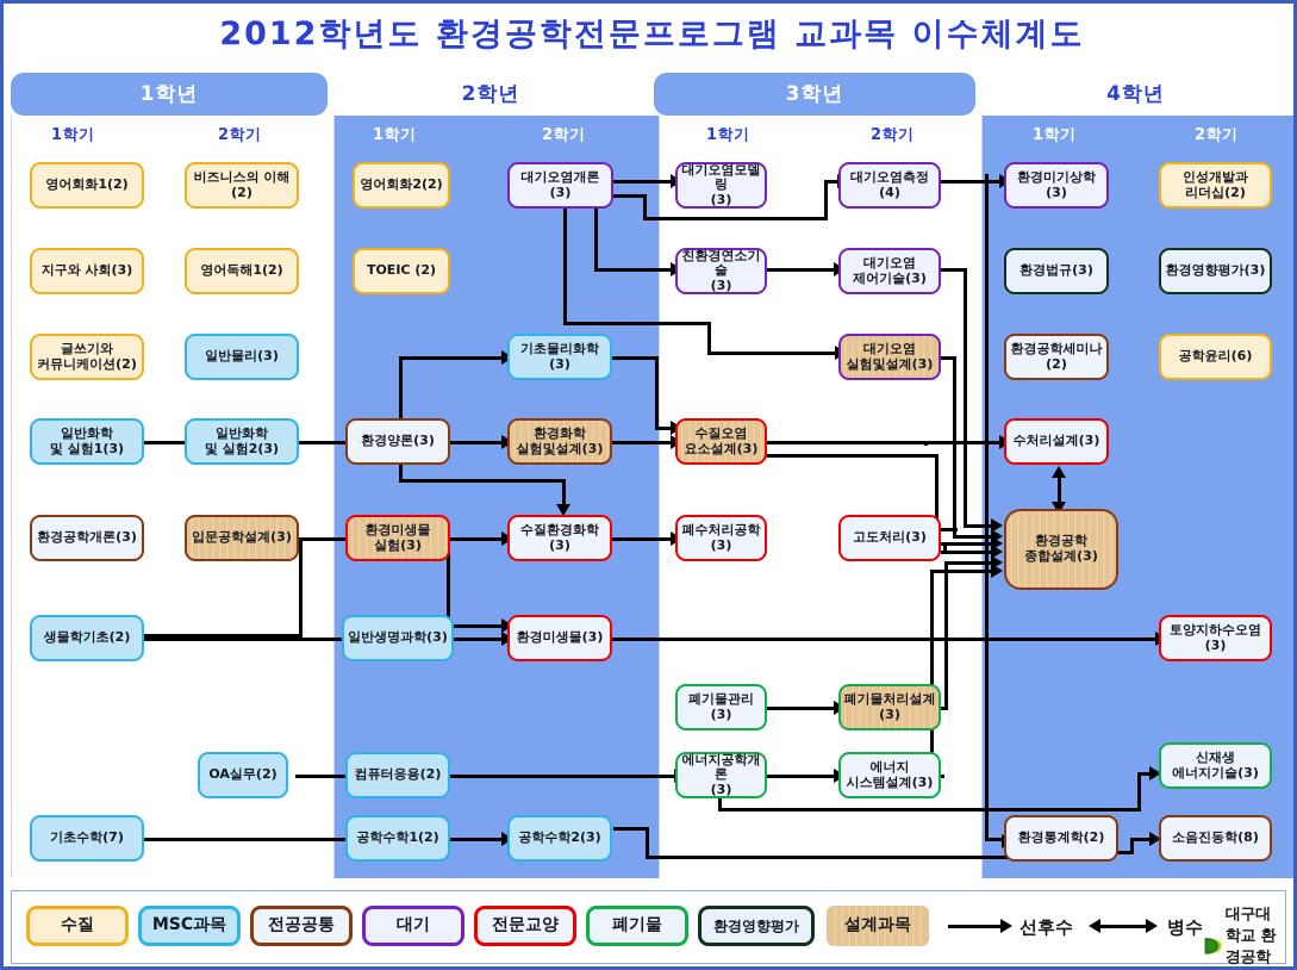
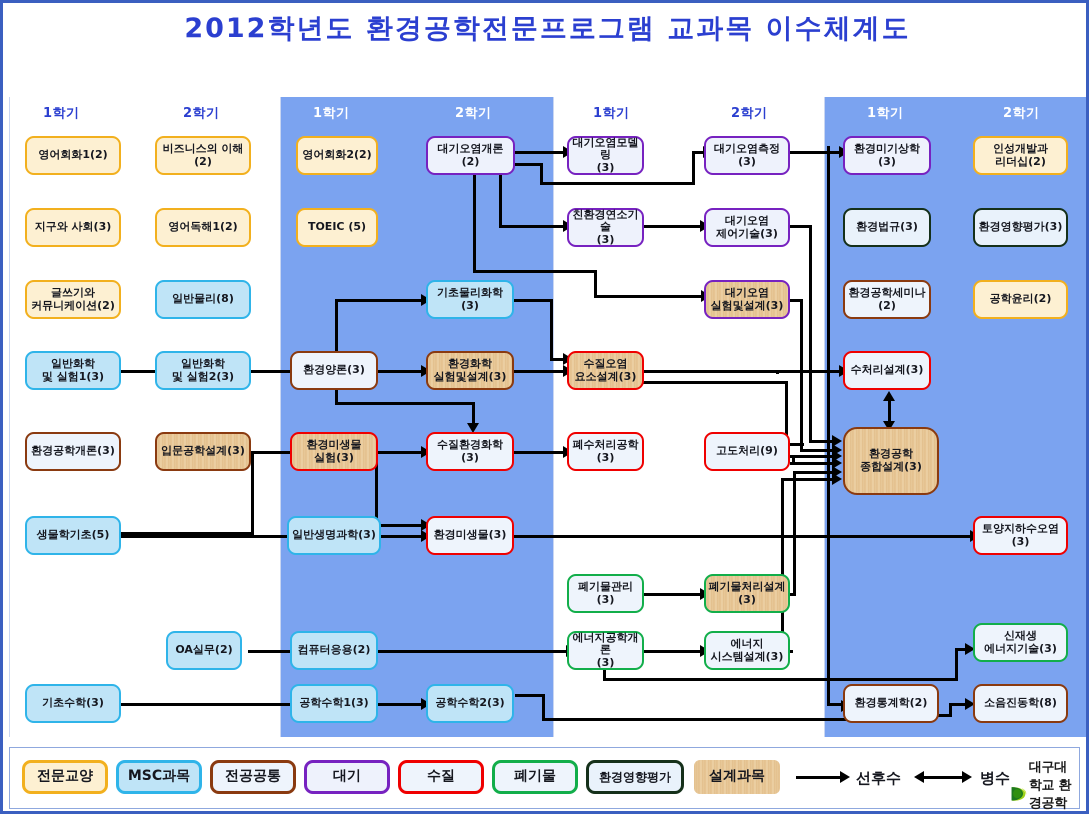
  2012학년도 환경공학전문프로그램 교과목 이수체계도
- 1학년
- 2학년
- 3학년
- 4학년
  1학기
  2학기
  1학기
  2학기
  1학기
  2학기
  1학기
  2학기
  영어회화1(2)
  지구와 사회(3)
  글쓰기와
  커뮤니케이션(2)
  일반화학
  및 실험1(3)
  환경공학개론(3)
- 생물학기초(2)
+ 생물학기초(5)
- 기초수학(7)
+ 기초수학(3)
  비즈니스의 이해
  (2)
  영어독해1(2)
- 일반물리(3)
+ 일반물리(8)
  일반화학
  및 실험2(3)
  입문공학설계(3)
  OA실무(2)
  영어회화2(2)
- TOEIC (2)
+ TOEIC (5)
  환경양론(3)
  환경미생물
  실험(3)
  일반생명과학(3)
  컴퓨터응용(2)
- 공학수학1(2)
+ 공학수학1(3)
- 대기오염개론(3)
+ 대기오염개론(2)
  기초물리화학(3)
  환경화학
  실험및설계(3)
  수질환경화학(3)
  환경미생물(3)
  공학수학2(3)
  대기오염모델링
  (3)
  친환경연소기술
  (3)
  수질오염
  요소설계(3)
  폐수처리공학(3)
  폐기물관리(3)
  에너지공학개론
  (3)
- 대기오염측정(4)
+ 대기오염측정(3)
  대기오염
  제어기술(3)
  대기오염
  실험및설계(3)
- 고도처리(3)
+ 고도처리(9)
  폐기물처리설계
  (3)
  에너지
  시스템설계(3)
  환경미기상학(3)
  환경법규(3)
  환경공학세미나
  (2)
  수처리설계(3)
  환경공학
  종합설계(3)
  환경통계학(2)
  인성개발과
  리더십(2)
  환경영향평가(3)
- 공학윤리(6)
+ 공학윤리(2)
  토양지하수오염
  (3)
  신재생
  에너지기술(3)
  소음진동학(8)
- 수질
+ 전문교양
  MSC과목
  전공공통
  대기
- 전문교양
+ 수질
  폐기물
  환경영향평가
  설계과목
  선후수
  병수
  대구대학교 환경공학
